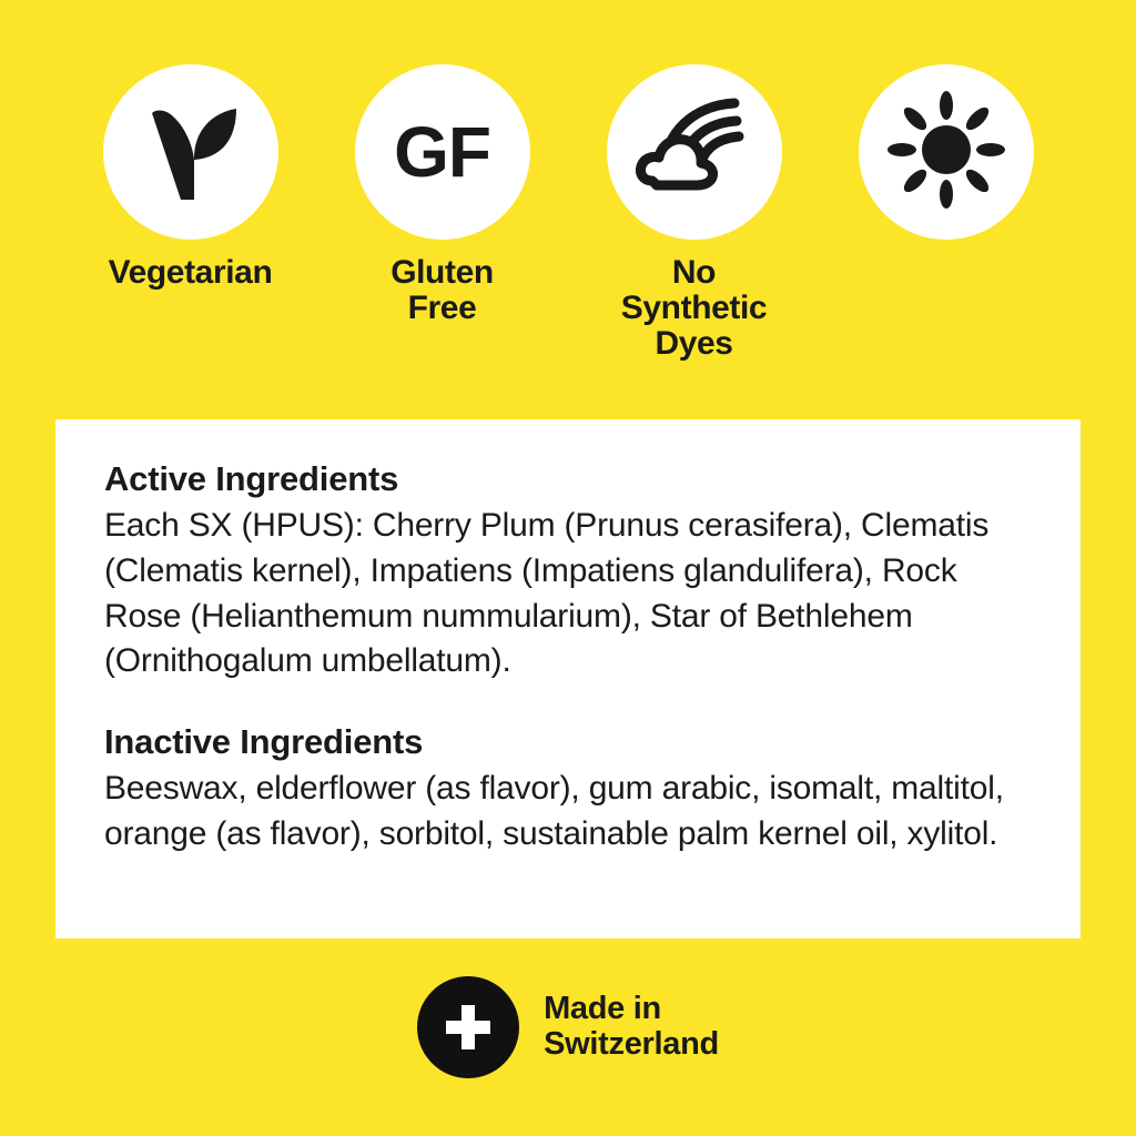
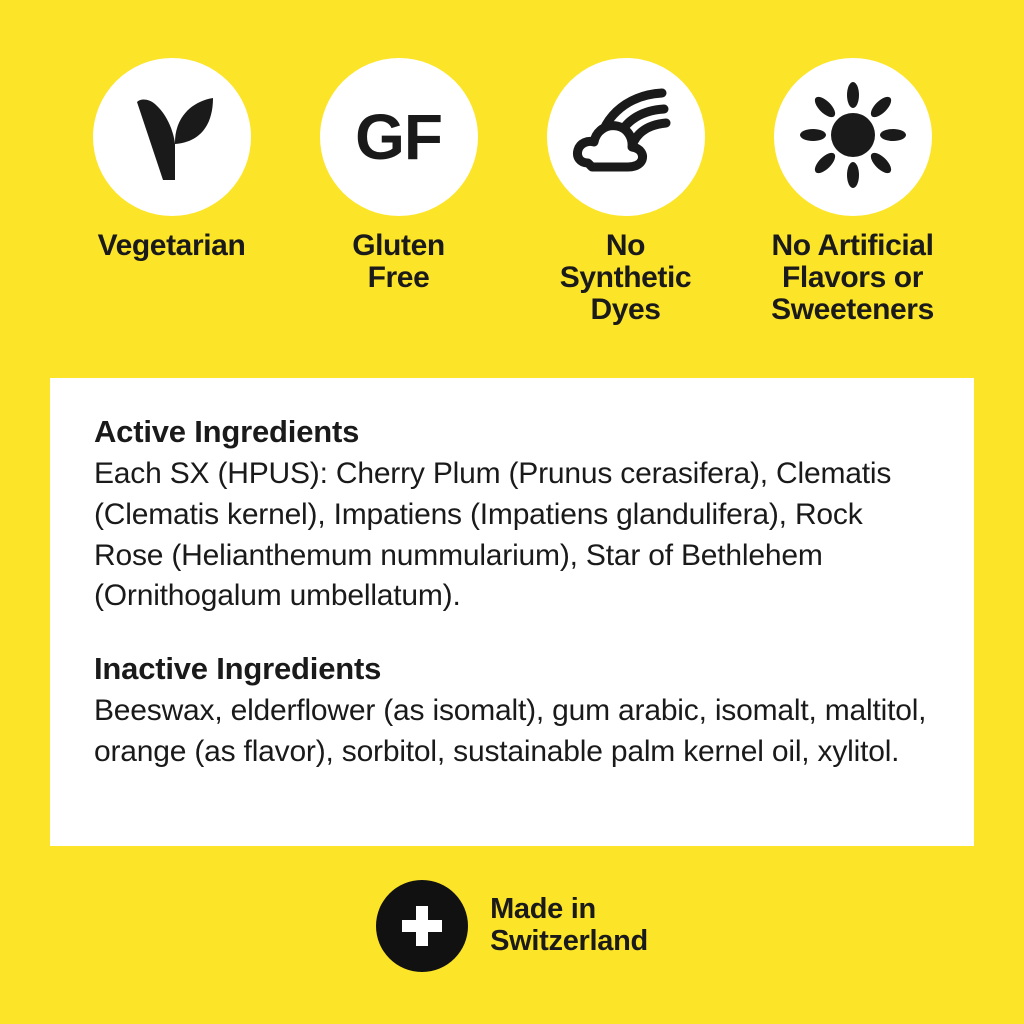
  Vegetarian
  GF
  Gluten
  Free
  No
  Synthetic
  Dyes
+ No Artificial
+ Flavors or
+ Sweeteners
  Active Ingredients
  Each SX (HPUS): Cherry Plum (Prunus cerasifera), Clematis (Clematis kernel), Impatiens (Impatiens glandulifera), Rock Rose (Helianthemum nummularium), Star of Bethlehem (Ornithogalum umbellatum).
  Inactive Ingredients
- Beeswax, elderflower (as flavor), gum arabic, isomalt, maltitol, orange (as flavor), sorbitol, sustainable palm kernel oil, xylitol.
+ Beeswax, elderflower (as isomalt), gum arabic, isomalt, maltitol, orange (as flavor), sorbitol, sustainable palm kernel oil, xylitol.
  Made in
  Switzerland
